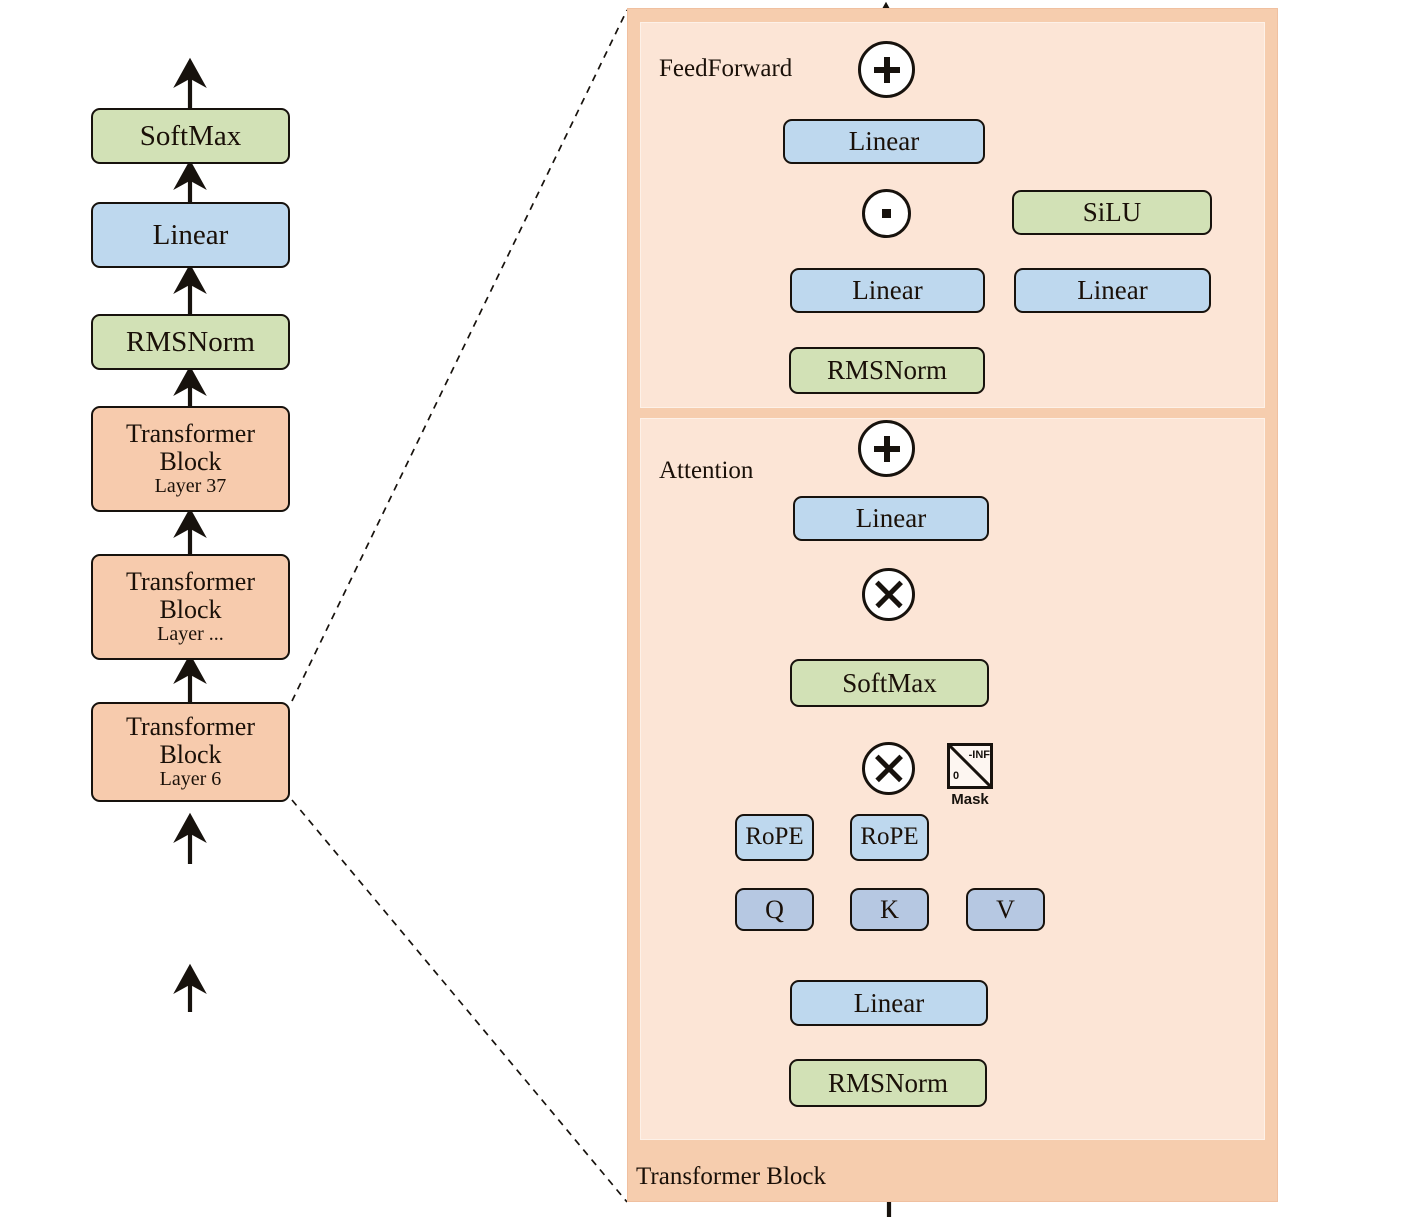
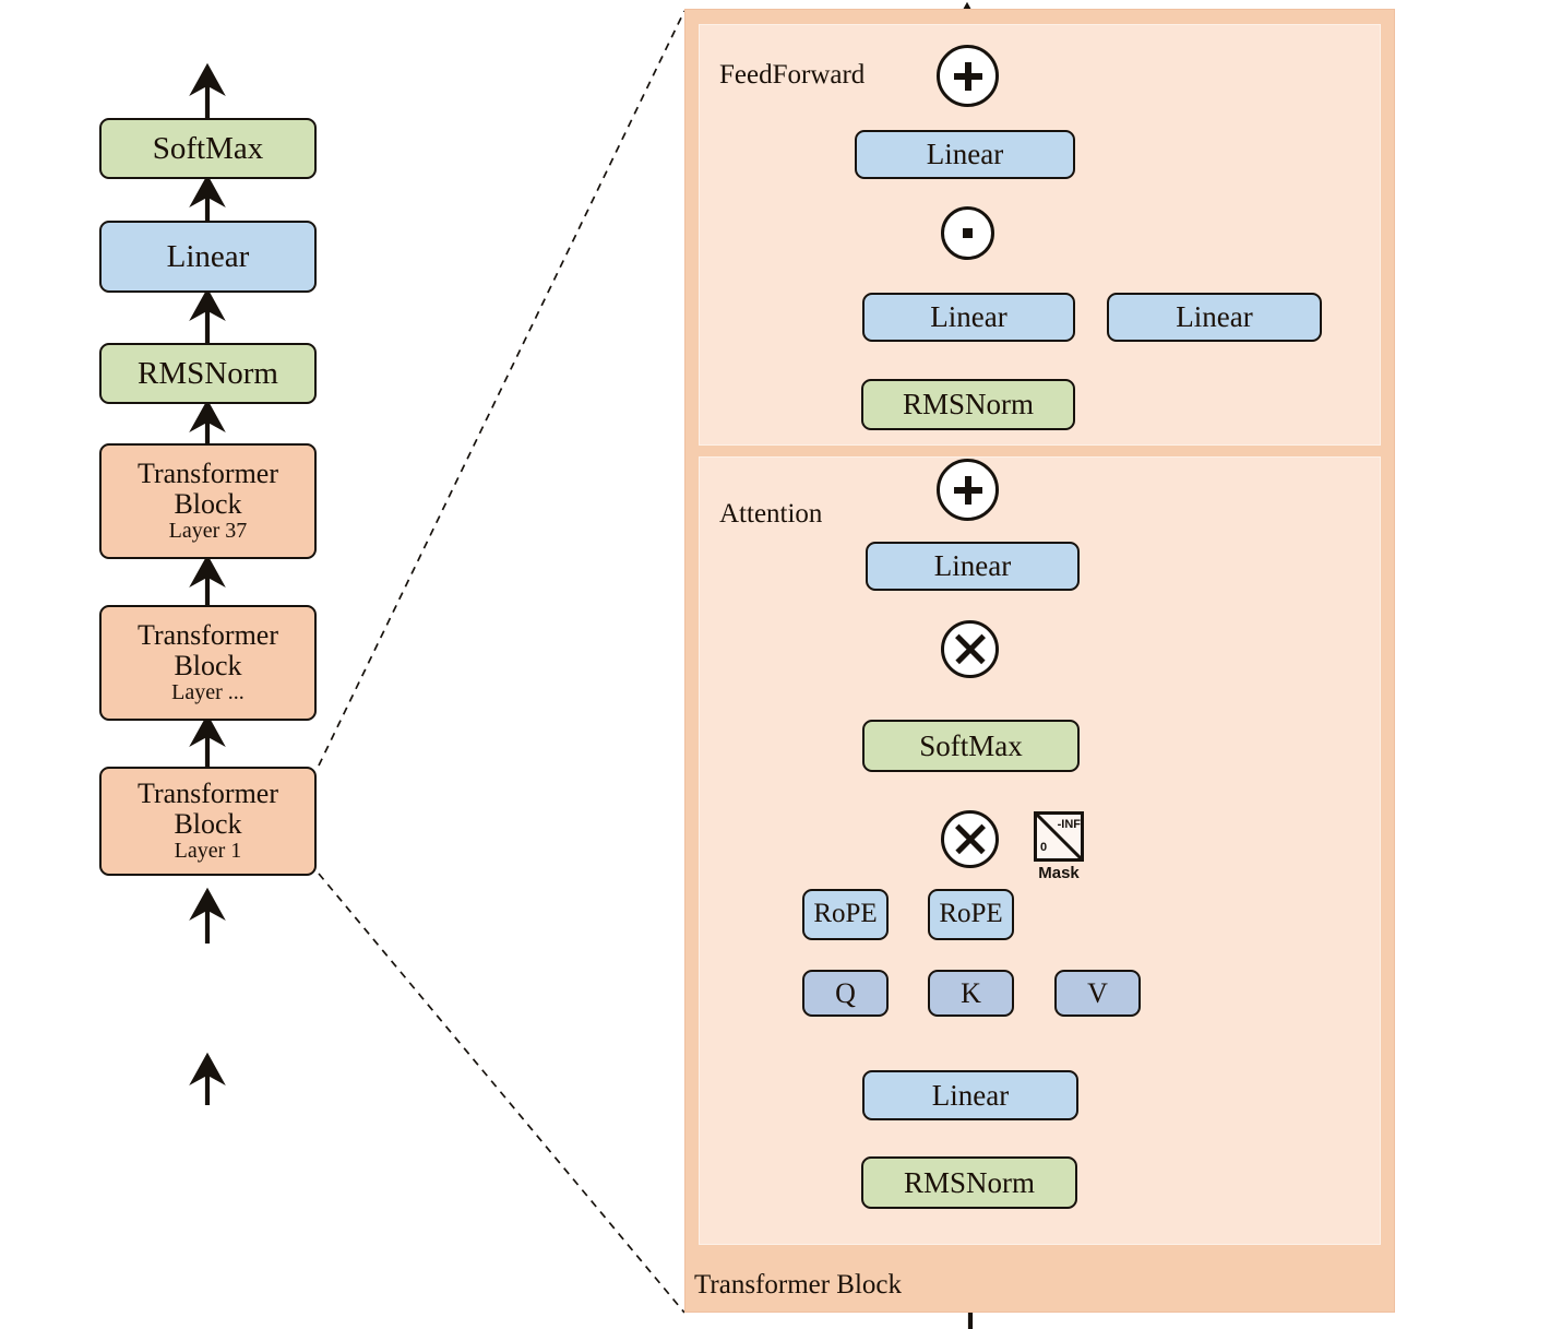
  SoftMax
  Linear
  RMSNorm
  Transformer
  Block
  Layer 37
  Transformer
  Block
  Layer ...
  Transformer
  Block
- Layer 6
+ Layer 1
  Transformer Block
  FeedForward
  Attention
  Linear
- SiLU
  Linear
  Linear
  RMSNorm
  Linear
  SoftMax
  -INF
  0
  Mask
  RoPE
  RoPE
  Q
  K
  V
  Linear
  RMSNorm
